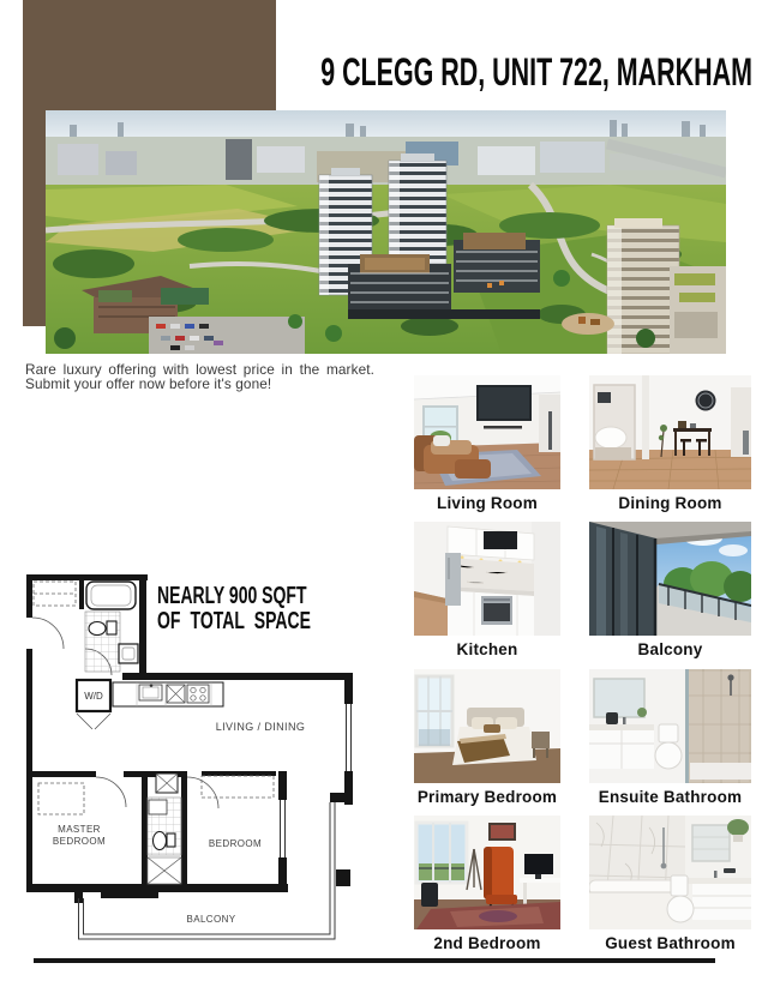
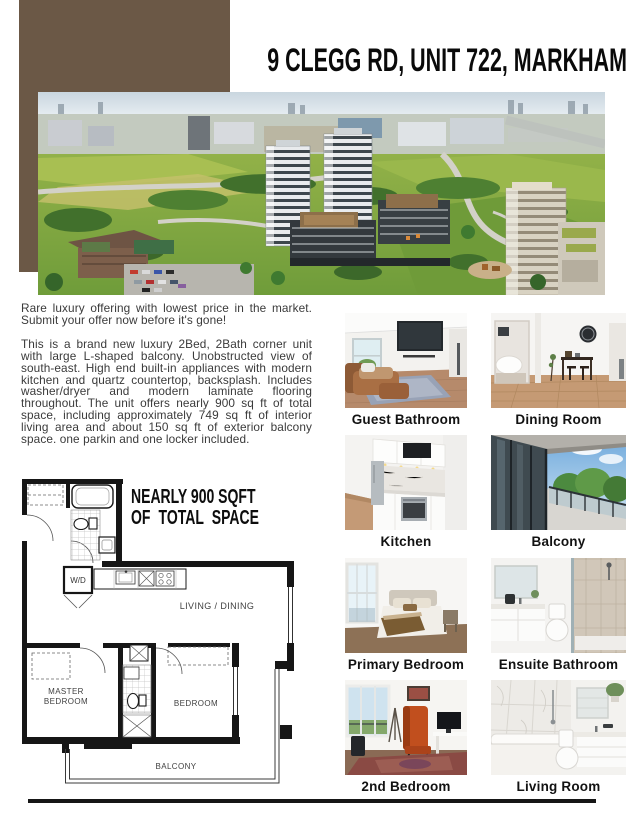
  9 CLEGG RD, UNIT 722, MARKHAM
  Rare luxury offering with lowest price in the market. Submit your offer now before it's gone!
+ This is a brand new luxury 2Bed, 2Bath corner unit with large L-shaped balcony. Unobstructed view of south-east. High end built-in appliances with modern kitchen and quartz countertop, backsplash. Includes washer/dryer and modern laminate flooring throughout. The unit offers nearly 900 sq ft of total space, including approximately 749 sq ft of interior living area and about 150 sq ft of exterior balcony space. one parkin and one locker included.
  W/D
  LIVING / DINING
  MASTER
  BEDROOM
  BEDROOM
  BALCONY
  NEARLY 900 SQFT
  OF TOTAL SPACE
- Living Room
+ Guest Bathroom
  Dining Room
  Kitchen
  Balcony
  Primary Bedroom
  Ensuite Bathroom
  2nd Bedroom
- Guest Bathroom
+ Living Room
